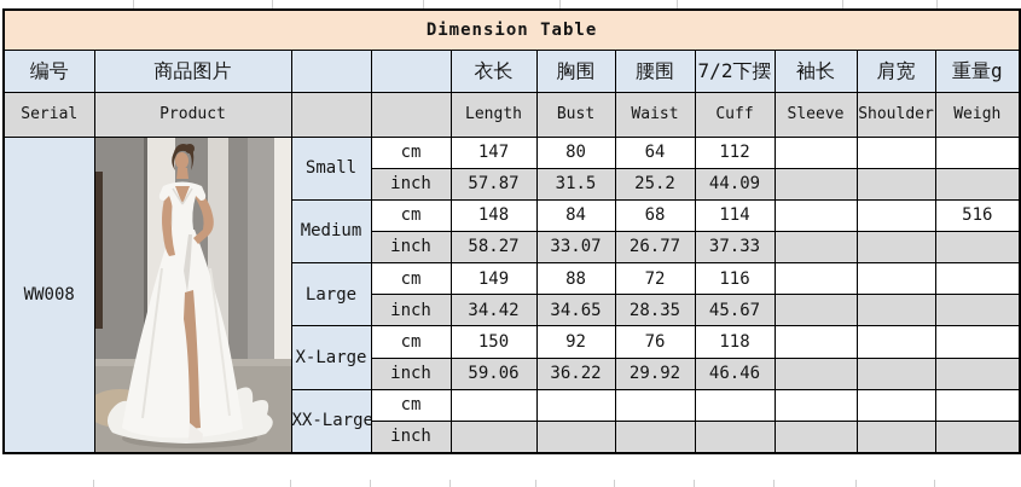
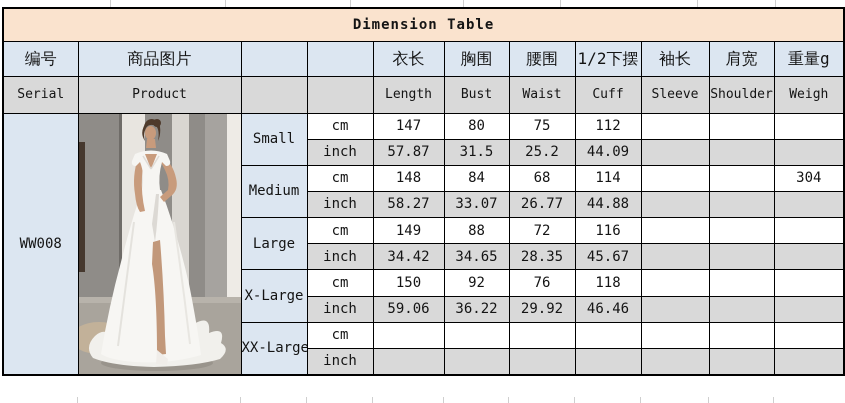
  Dimension Table
- 编号	商品图片			衣长	胸围	腰围	7/2下摆	袖长	肩宽	重量g
+ 编号	商品图片			衣长	胸围	腰围	1/2下摆	袖长	肩宽	重量g
  Serial	Product			Length	Bust	Waist	Cuff	Sleeve	Shoulder	Weigh
- WW008		Small	cm	147	80	64	112
+ WW008		Small	cm	147	80	75	112
  inch	57.87	31.5	25.2	44.09
- Medium	cm	148	84	68	114			516
+ Medium	cm	148	84	68	114			304
- inch	58.27	33.07	26.77	37.33
+ inch	58.27	33.07	26.77	44.88
  Large	cm	149	88	72	116
  inch	34.42	34.65	28.35	45.67
  X-Large	cm	150	92	76	118
  inch	59.06	36.22	29.92	46.46
  XX-Large	cm
  inch
